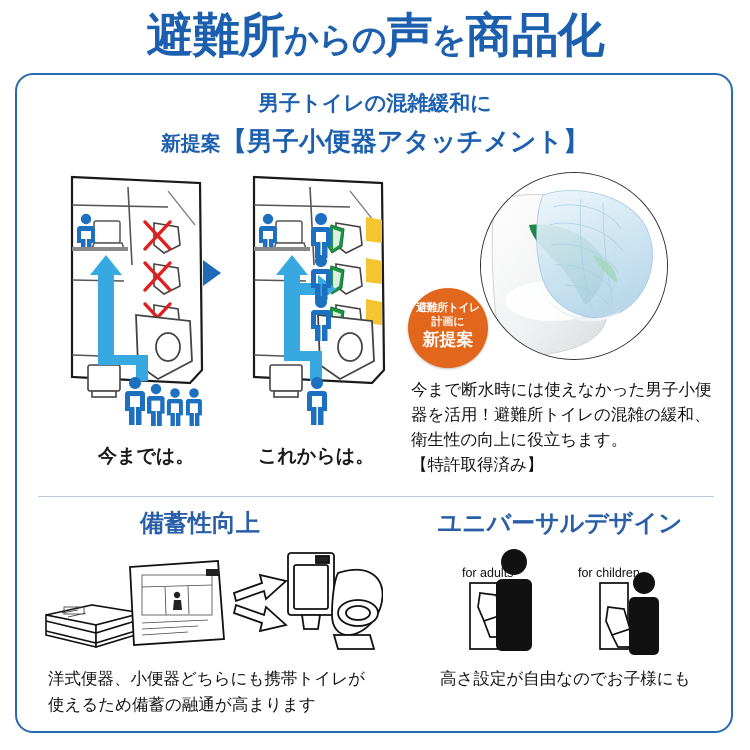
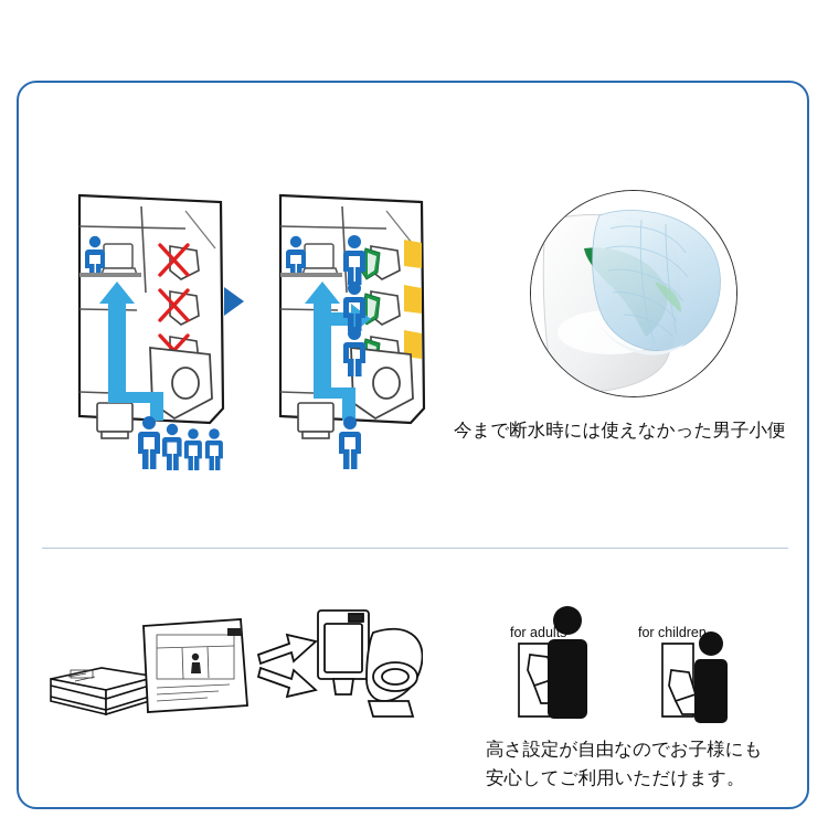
- 避難所からの声を商品化
- 男子トイレの混雑緩和に
- 新提案【男子小便器アタッチメント】
- 今までは。
- これからは。
- 避難所トイレ
- 計画に
- 新提案
  今まで断水時には使えなかった男子小便
- 器を活用！避難所トイレの混雑の緩和、
- 衛生性の向上に役立ちます。
- 【特許取得済み】
- 備蓄性向上
- 洋式便器、小便器どちらにも携帯トイレが
- 使えるため備蓄の融通が高まります
- ユニバーサルデザイン
  for adult
  for children
  高さ設定が自由なのでお子様にも
+ 安心してご利用いただけます。
